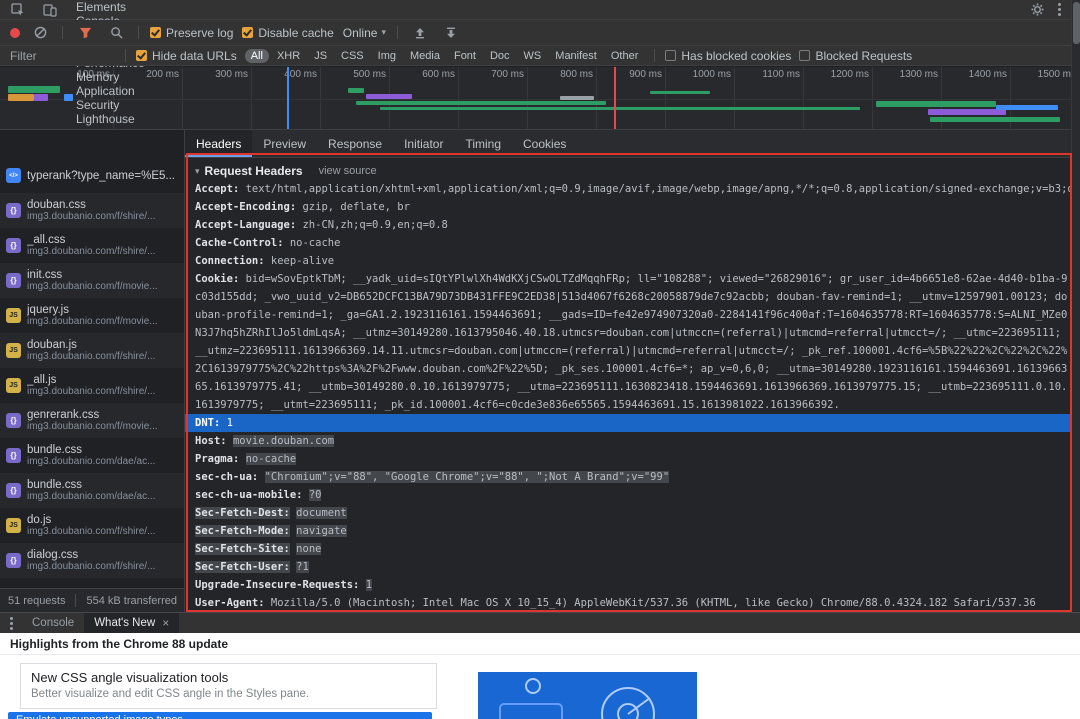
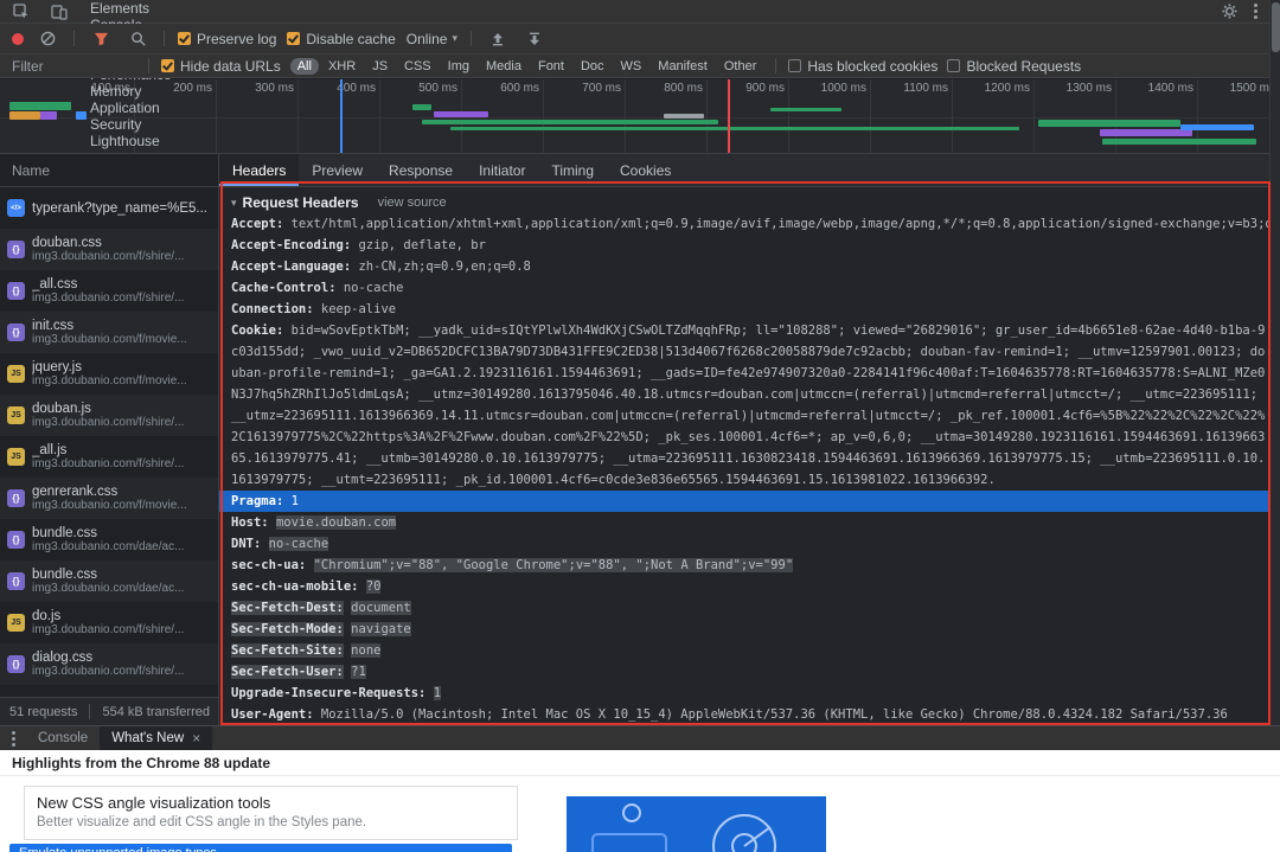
  Elements
  Memory
  Application
  Security
  Lighthouse
  Preserve log
  Disable cache
  Online
  ▾
  Filter
  Hide data URLs
  All
  XHR
  JS
  CSS
  Img
  Media
  Font
  Doc
  WS
  Manifest
  Other
  Has blocked cookies
  Blocked Requests
  100 ms
  200 ms
  300 ms
  00 ms
  500 ms
  600 ms
  700 ms
  800 ms
  900 ms
  1000 ms
  1100 ms
  1200 ms
  1300 ms
  1400 ms
  1500 m
+ Name
  typerank?type_name=%E5...
  douban.css
  img3.doubanio.com/f/shire/...
  _all.css
  img3.doubanio.com/f/shire/...
  init.css
  img3.doubanio.com/f/movie...
  jquery.js
  img3.doubanio.com/f/movie...
  douban.js
  img3.doubanio.com/f/shire/...
  _all.js
  img3.doubanio.com/f/shire/...
  genrerank.css
  img3.doubanio.com/f/movie...
  bundle.css
  img3.doubanio.com/dae/ac...
  bundle.css
  img3.doubanio.com/dae/ac...
  do.js
  img3.doubanio.com/f/shire/...
  dialog.css
  img3.doubanio.com/f/shire/...
  51 requests
  554 kB transferred
  Headers
  Preview
  Response
  Initiator
  Timing
  Cookies
  ▾
  Request Headers
  view source
  Accept: text/html,application/xhtml+xml,application/xml;q=0.9,image/avif,image/webp,image/apng,*/*;q=0.8,application/signed-exchange;v=b3;
  Accept-Encoding: gzip, deflate, br
  Accept-Language: zh-CN,zh;q=0.9,en;q=0.8
  Cache-Control: no-cache
  Connection: keep-alive
  Cookie: bid=wSovEptkTbM; __yadk_uid=sIQtYPlwlXh4WdKXjCSwOLTZdMqqhFRp; ll="108288"; viewed="26829016"; gr_user_id=4b6651e8-62ae-4d40-b1ba-9c03d155dd; _vwo_uuid_v2=DB652DCFC13BA79D73DB431FFE9C2ED38|513d4067f6268c20058879de7c92acbb; douban-fav-remind=1; __utmv=12597901.00123; douban-profile-remind=1; _ga=GA1.2.1923116161.1594463691; __gads=ID=fe42e974907320a0-2284141f96c400af:T=1604635778:RT=1604635778:S=ALNI_MZe0N3J7hq5hZRhIlJo5ldmLqsA; __utmz=30149280.1613795046.40.18.utmcsr=douban.com|utmccn=(referral)|utmcmd=referral|utmcct=/; __utmc=223695111; __utmz=223695111.1613966369.14.11.utmcsr=douban.com|utmccn=(referral)|utmcmd=referral|utmcct=/; _pk_ref.100001.4cf6=%5B%22%22%2C%22%2C%22%2C1613979775%2C%22https%3A%2F%2Fwww.douban.com%2F%22%5D; _pk_ses.100001.4cf6=*; ap_v=0,6,0; __utma=30149280.1923116161.1594463691.1613966365.1613979775.41; __utmb=30149280.0.10.1613979775; __utma=223695111.1630823418.1594463691.1613966369.1613979775.15; __utmb=223695111.0.10.1613979775; __utmt=223695111; _pk_id.100001.4cf6=c0cde3e836e65565.1594463691.15.1613981022.1613966392.
- DNT: 1
+ Pragma: 1
  Host: movie.douban.com
- Pragma: no-cache
+ DNT: no-cache
  sec-ch-ua: "Chromium";v="88", "Google Chrome";v="88", ";Not A Brand";v="99"
  sec-ch-ua-mobile: ?0
  Sec-Fetch-Dest: document
  Sec-Fetch-Mode: navigate
  Sec-Fetch-Site: none
  Sec-Fetch-User: ?1
  Upgrade-Insecure-Requests: 1
  User-Agent: Mozilla/5.0 (Macintosh; Intel Mac OS X 10_15_4) AppleWebKit/537.36 (KHTML, like Gecko) Chrome/88.0.4324.182 Safari/537.36
  Console
  What's New
  ×
  Highlights from the Chrome 88 update
  New CSS angle visualization tools
  Better visualize and edit CSS angle in the Styles pane.
